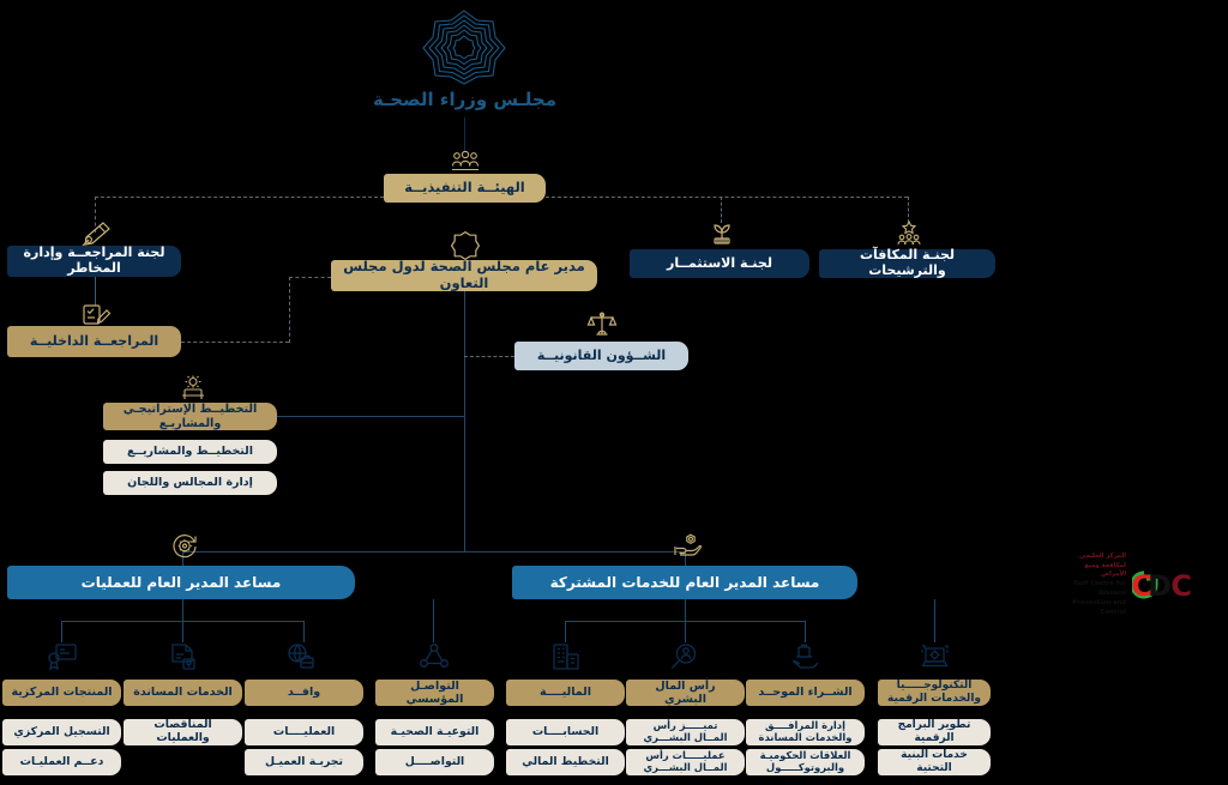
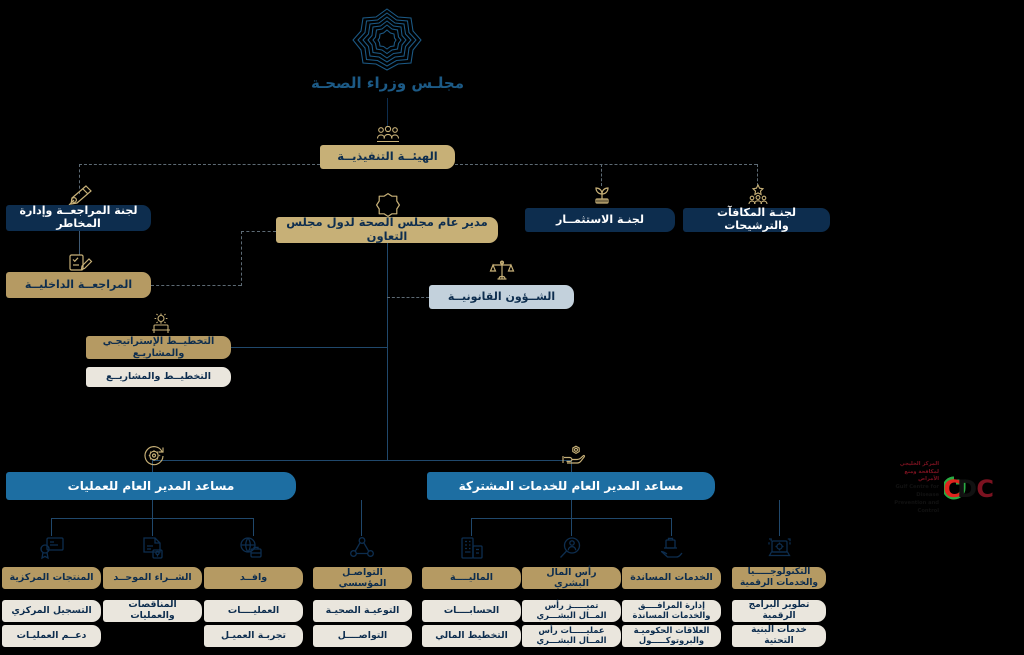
  مجلـس وزراء الصحـة
  الهيئــة التنفيذيــة
  لجنة المراجعــة وإدارة المخاطر
  المراجعــة الداخليــة
  لجنـة الاستثمــار
  لجنـة المكافآت والترشيحات
  مدير عام مجلس الصحة لدول مجلس التعاون
  الشــؤون القانونيــة
  التخطيــط الإستراتيجـي والمشاريـع
  التخطيــط والمشاريــع
- إدارة المجالس واللجان
  مساعد المدير العام للعمليات
  مساعد المدير العام للخدمات المشتركة
  المنتجات المركزية
  التسجيل المركزي
  دعــم العمليـات
- الخدمات المساندة
+ الشــراء الموحــد
  المناقصات والعمليات
  وافــد
  العمليــــات
  تجربـة العميـل
  التواصـل المؤسسي
  التوعيـة الصحيـة
  التواصــــل
  الماليــــة
  الحسابــــات
  التخطيط المالي
  رأس المال البشري
  تميـــــز رأس
  المــال البشـــري
  عمليـــــات رأس
  المــال البشـــري
- الشــراء الموحــد
+ الخدمات المساندة
  إدارة المرافــــق
  والخدمات المساندة
  العلاقات الحكوميـة
  والبروتوكـــــول
  التكنولوجـــــيا
  والخدمات الرقمية
  تطوير البرامج الرقمية
  خدمات البنية التحتية
  C
  D
  C
